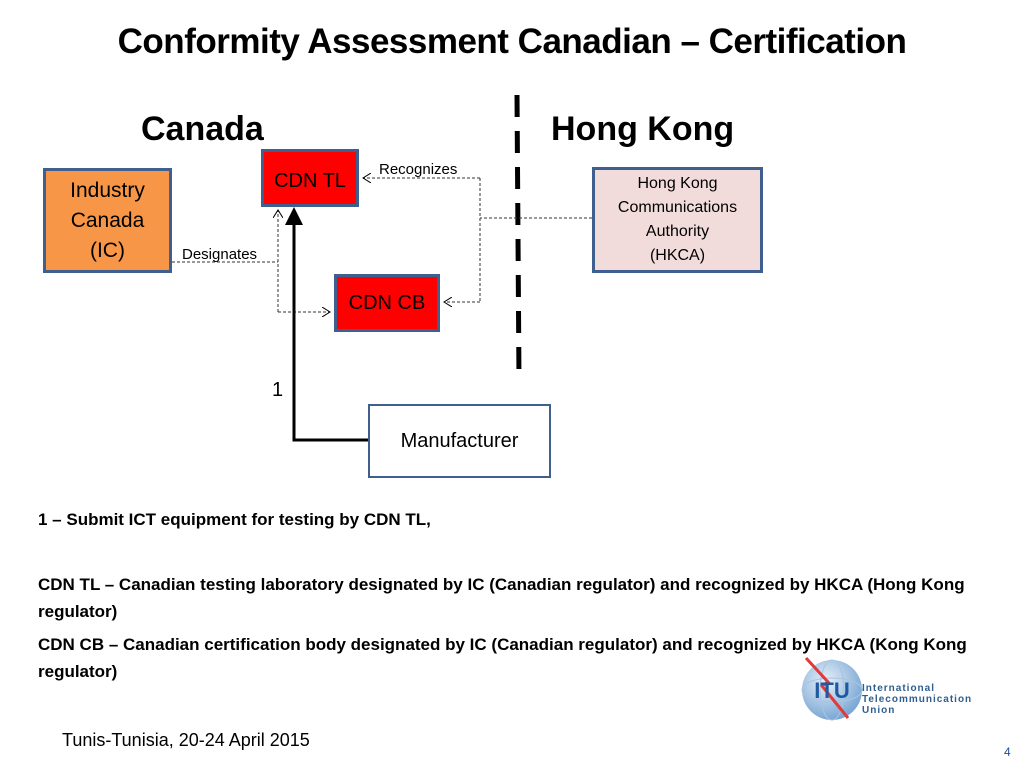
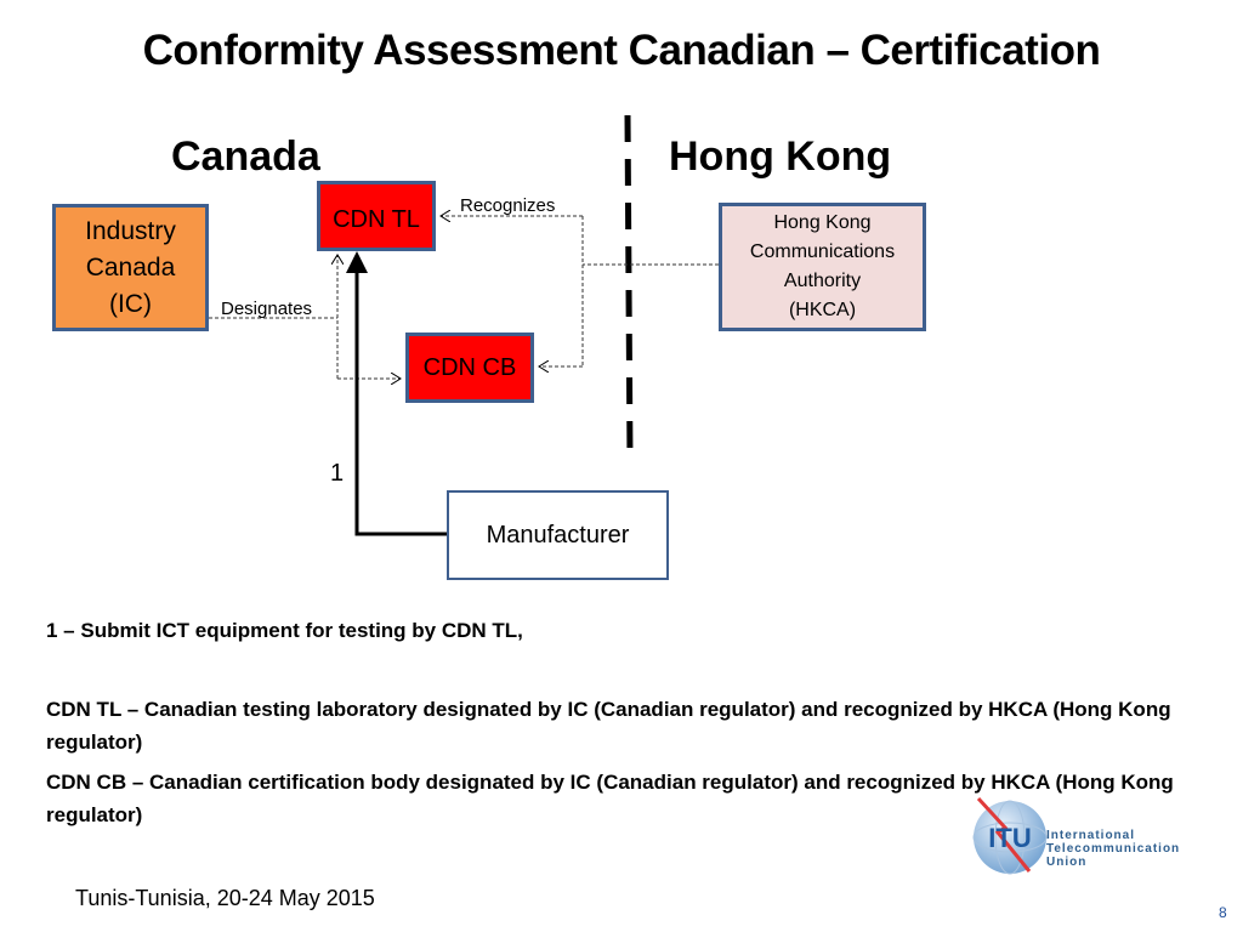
  Conformity Assessment Canadian – Certification
  Canada
  Hong Kong
  Industry
  Canada
  (IC)
  CDN TL
  CDN CB
  Hong Kong
  Communications
  Authority
  (HKCA)
  Manufacturer
  Designates
  Recognizes
  1
  1 – Submit ICT equipment for testing by CDN TL,
  CDN TL – Canadian testing laboratory designated by IC (Canadian regulator) and recognized by HKCA (Hong Kong regulator)
- CDN CB – Canadian certification body designated by IC (Canadian regulator) and recognized by HKCA (Kong Kong regulator)
+ CDN CB – Canadian certification body designated by IC (Canadian regulator) and recognized by HKCA (Hong Kong regulator)
  ITU
  International
  Telecommunication
  Union
- Tunis-Tunisia, 20-24 April 2015
+ Tunis-Tunisia, 20-24 May 2015
- 4
+ 8
